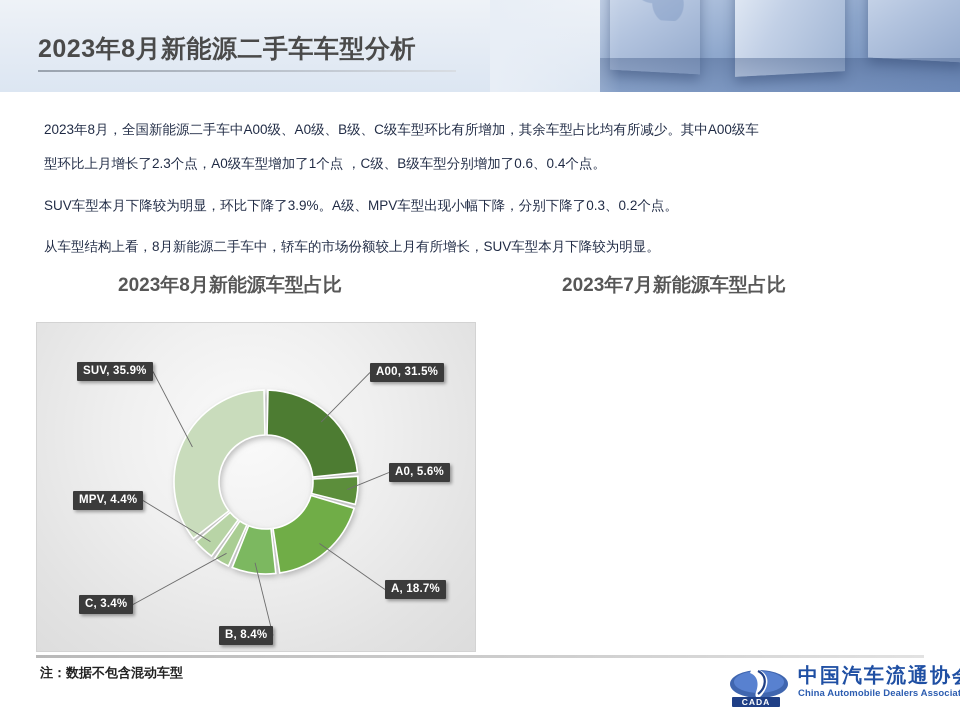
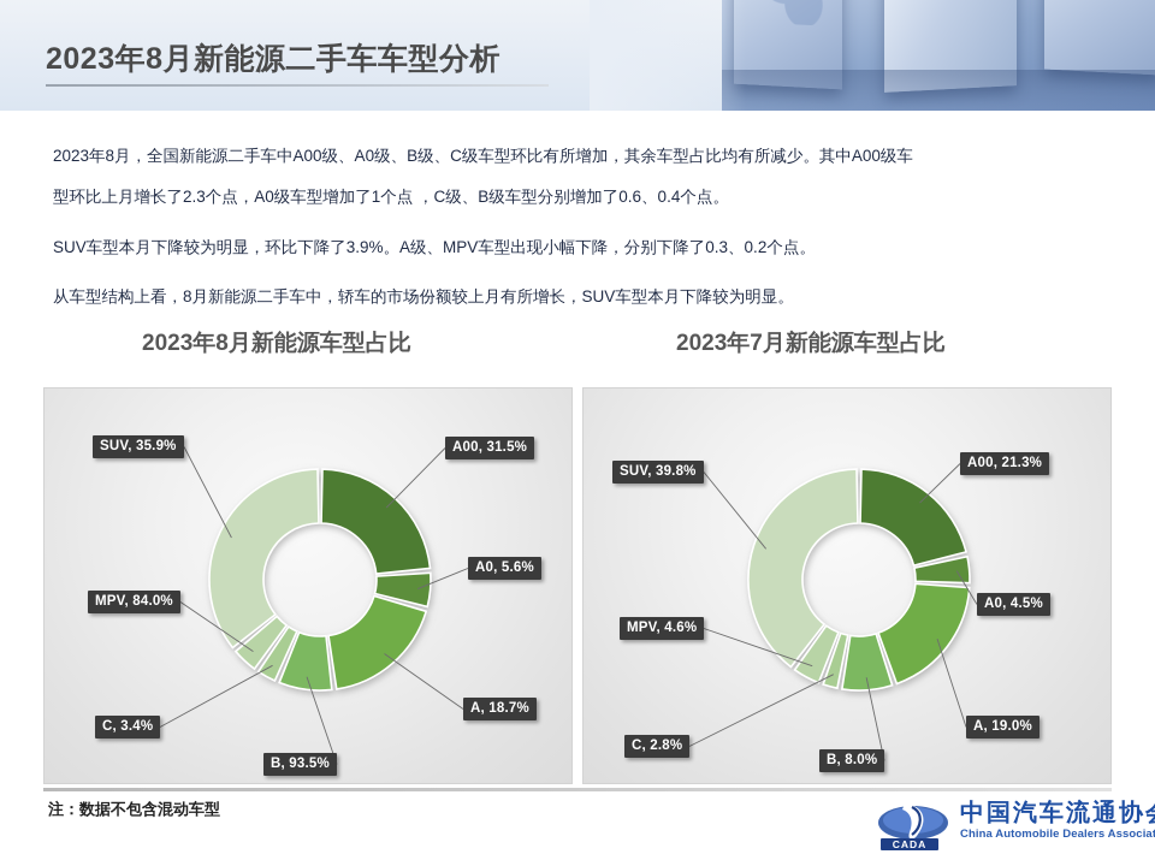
  2023年8月新能源二手车车型分析
  2023年8月，全国新能源二手车中A00级、A0级、B级、C级车型环比有所增加，其余车型占比均有所减少。其中A00级车
  型环比上月增长了2.3个点，A0级车型增加了1个点 ，C级、B级车型分别增加了0.6、0.4个点。
  SUV车型本月下降较为明显，环比下降了3.9%。A级、MPV车型出现小幅下降，分别下降了0.3、0.2个点。
  从车型结构上看，8月新能源二手车中，轿车的市场份额较上月有所增长，SUV车型本月下降较为明显。
  2023年8月新能源车型占比
  2023年7月新能源车型占比
  A00, 31.5%
  A0, 5.6%
  A, 18.7%
- B, 8.4%
+ B, 93.5%
  C, 3.4%
- MPV, 4.4%
+ MPV, 84.0%
  SUV, 35.9%
+ A00, 21.3%
+ A0, 4.5%
+ A, 19.0%
+ B, 8.0%
+ C, 2.8%
+ MPV, 4.6%
+ SUV, 39.8%
  注：数据不包含混动车型
  CADA
  中国汽车流通协
  China Automobile Dealers Associat
